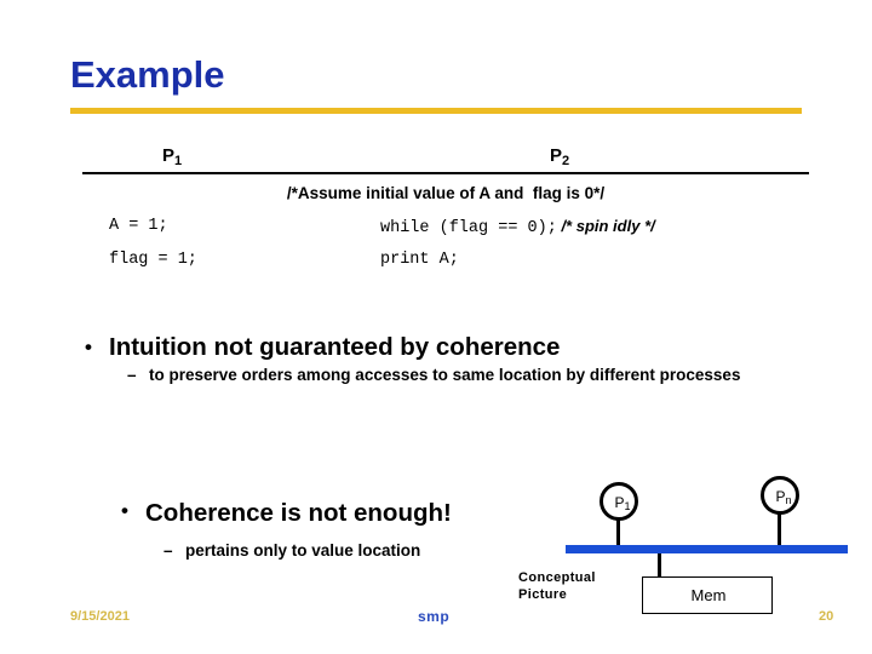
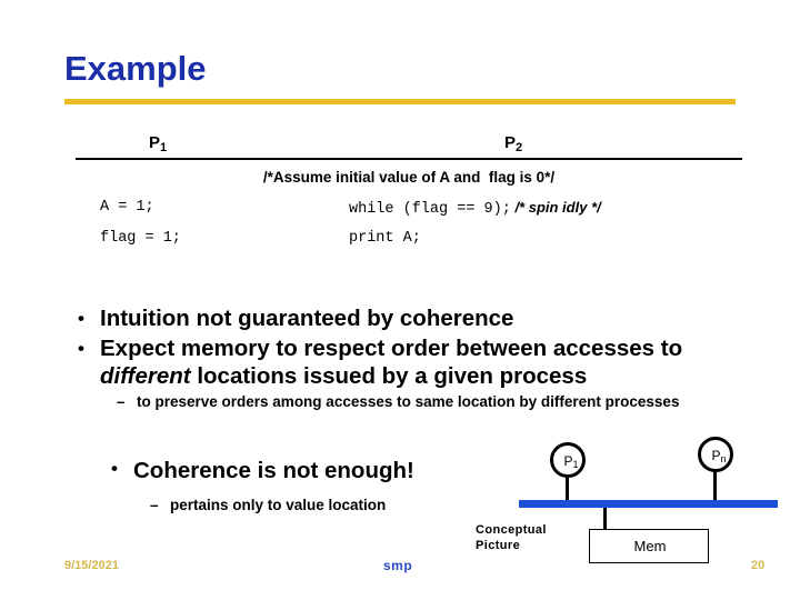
  Example
  P1
  P2
  /*Assume initial value of A and flag is 0*/
  A = 1;
- while (flag == 0); /* spin idly */
+ while (flag == 9); /* spin idly */
  flag = 1;
  print A;
  Intuition not guaranteed by coherence
+ Expect memory to respect order between accesses to different locations issued by a given process
  to preserve orders among accesses to same location by different processes
  Coherence is not enough!
  pertains only to value location
  P1
  Pn
  Mem
  Conceptual
  Picture
  9/15/2021
  smp
  20
